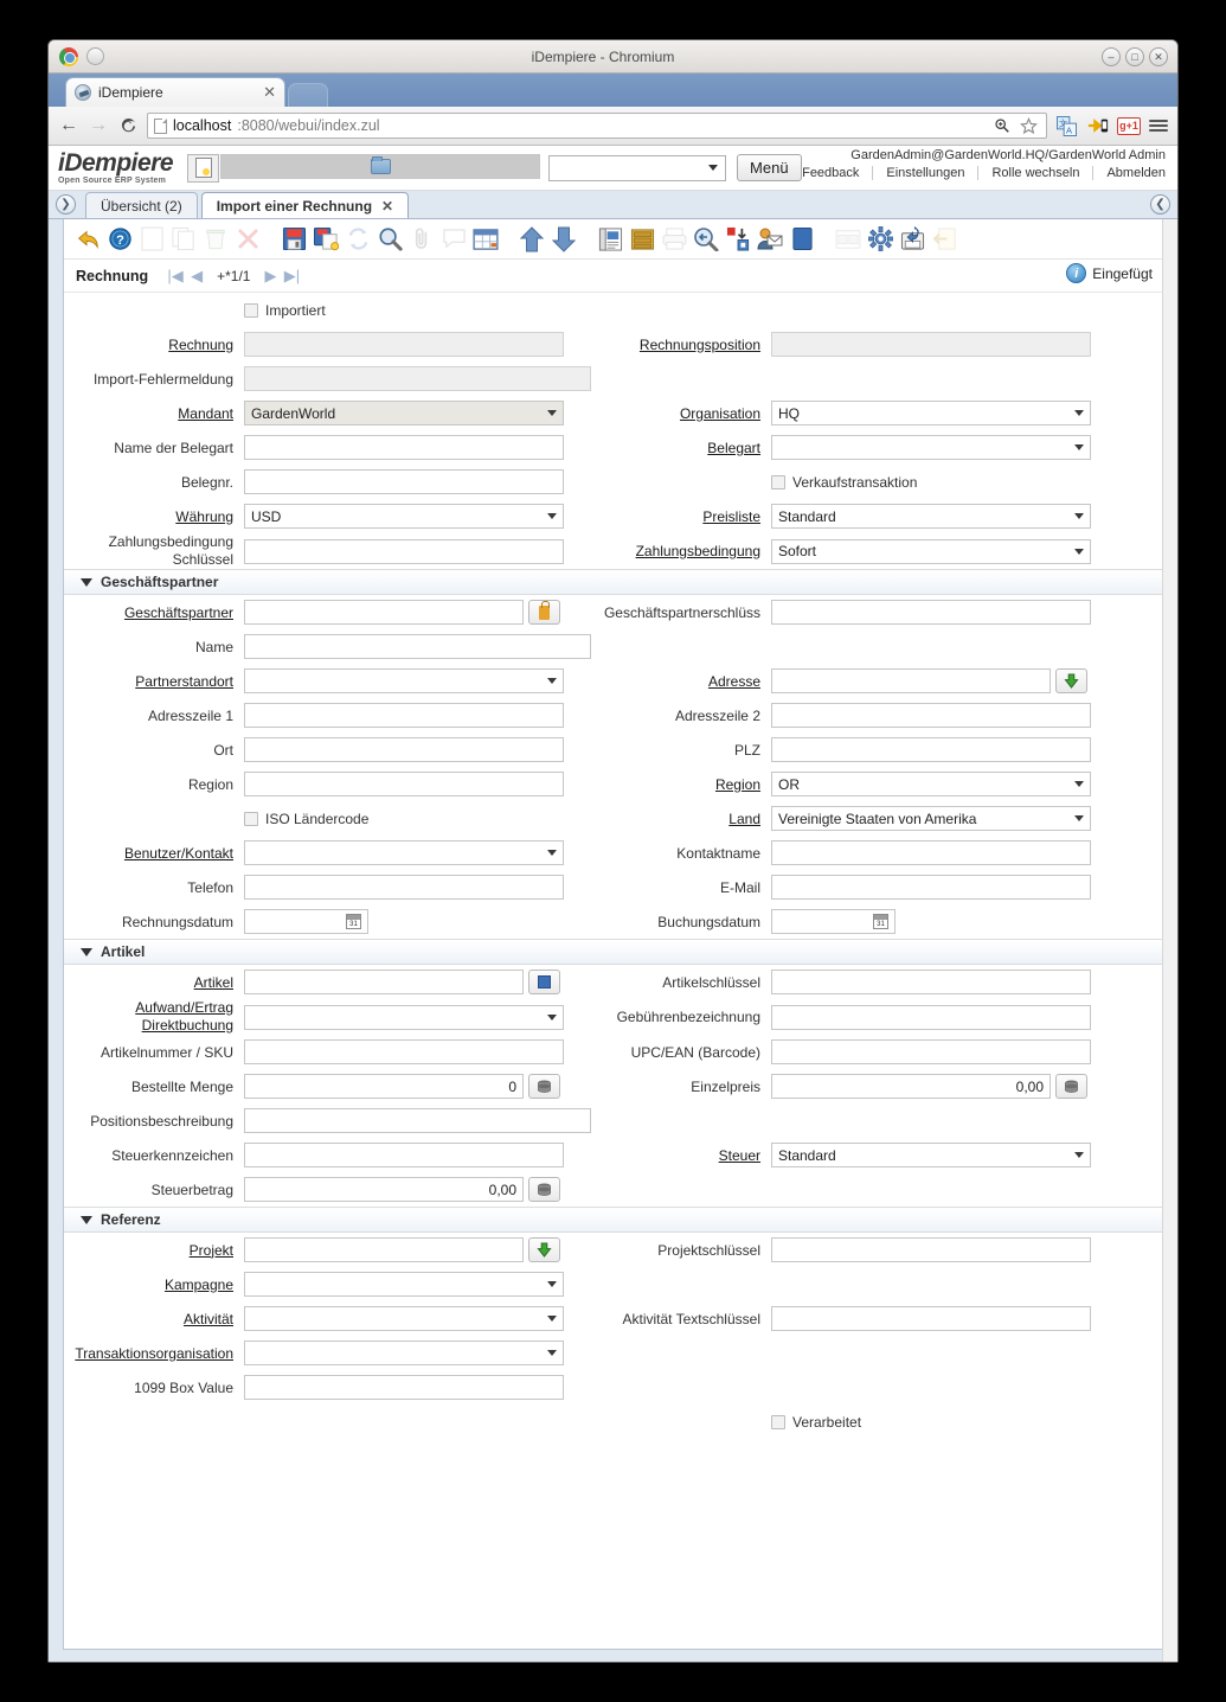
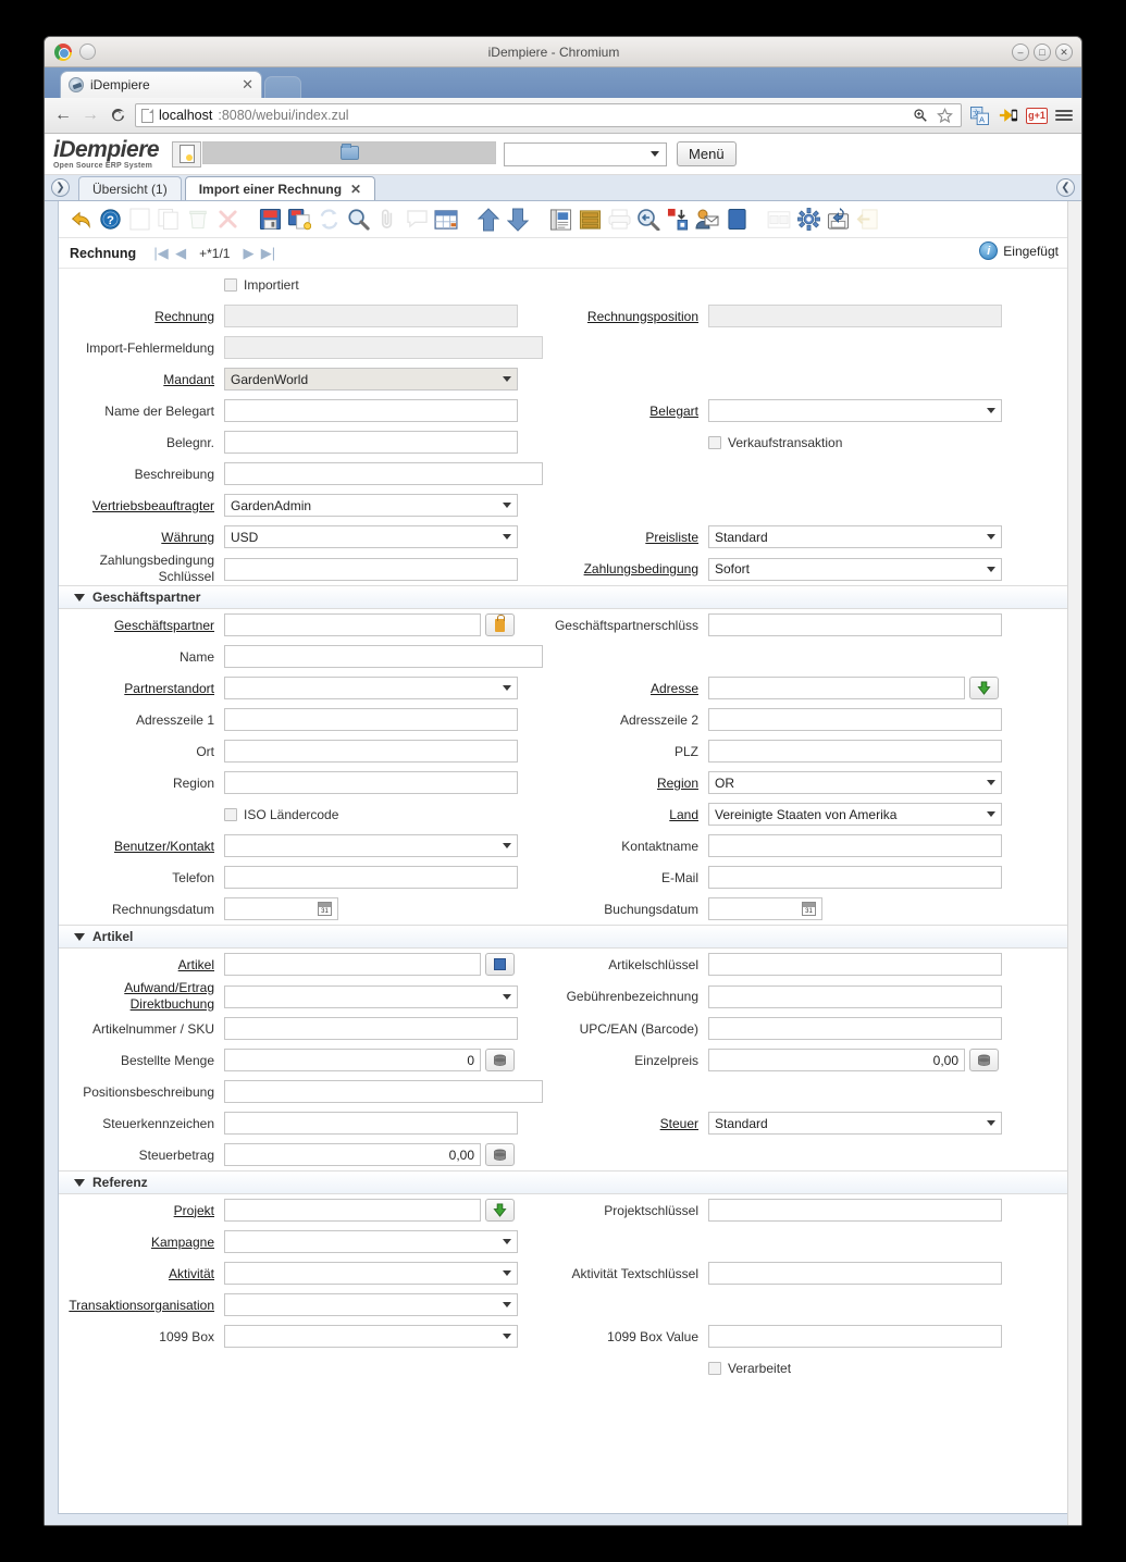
  iDempiere - Chromium
  –
  □
  ✕
  iDempiere
  ✕
  ←
  →
  localhost
  :8080/webui/index.zul
  文
  A
  g+1
  iDempiere
  Menü
- GardenAdmin@GardenWorld.HQ/GardenWorld Admin
- Feedback
- Einstellungen
- Rolle wechseln
- Abmelden
  ❯
- Übersicht (2)
+ Übersicht (1)
  Import einer Rechnung
  ✕
  ❮
  ?
  Rechnung
  |◀
  ◀
  +*1/1
  ▶
  ▶|
  i
  Eingefügt
  Importiert
  Rechnung
  Rechnungsposition
  Import-Fehlermeldung
  Mandant
  GardenWorld
- Organisation
- HQ
  Name der Belegart
  Belegart
  Belegnr.
  Verkaufstransaktion
+ Beschreibung
+ Vertriebsbeauftragter
+ GardenAdmin
  Währung
  USD
  Preisliste
  Standard
  Zahlungsbedingung
  Schlüssel
  Zahlungsbedingung
  Sofort
  Geschäftspartner
  Geschäftspartner
  Geschäftspartnerschlüss
  Name
  Partnerstandort
  Adresse
  Adresszeile 1
  Adresszeile 2
  Ort
  PLZ
  Region
  Region
  OR
  ISO Ländercode
  Land
  Vereinigte Staaten von Amerika
  Benutzer/Kontakt
  Kontaktname
  Telefon
  E-Mail
  Rechnungsdatum
  Buchungsdatum
  Artikel
  Artikel
  Artikelschlüssel
  Aufwand/Ertrag
  Direktbuchung
  Gebührenbezeichnung
  Artikelnummer / SKU
  UPC/EAN (Barcode)
  Bestellte Menge
  0
  Einzelpreis
  0,00
  Positionsbeschreibung
  Steuerkennzeichen
  Steuer
  Standard
  Steuerbetrag
  0,00
  Referenz
  Projekt
  Projektschlüssel
  Kampagne
  Aktivität
  Aktivität Textschlüssel
  Transaktionsorganisation
+ 1099 Box
  1099 Box Value
  Verarbeitet
